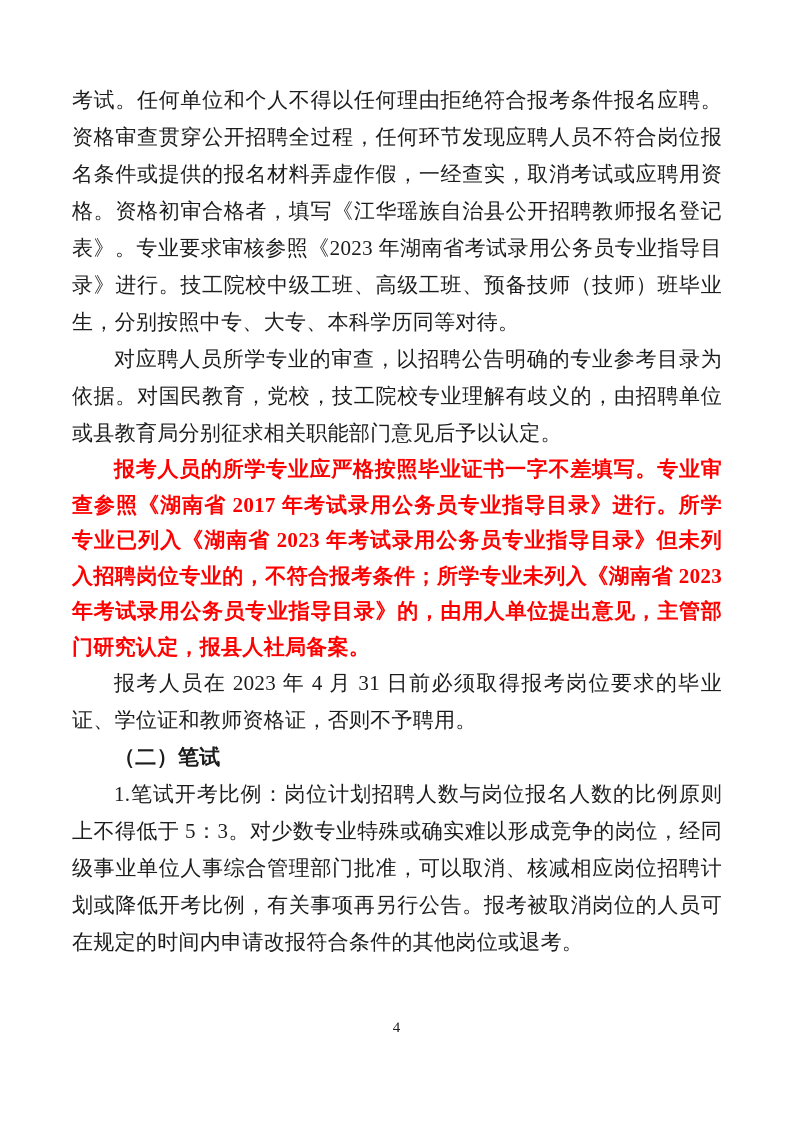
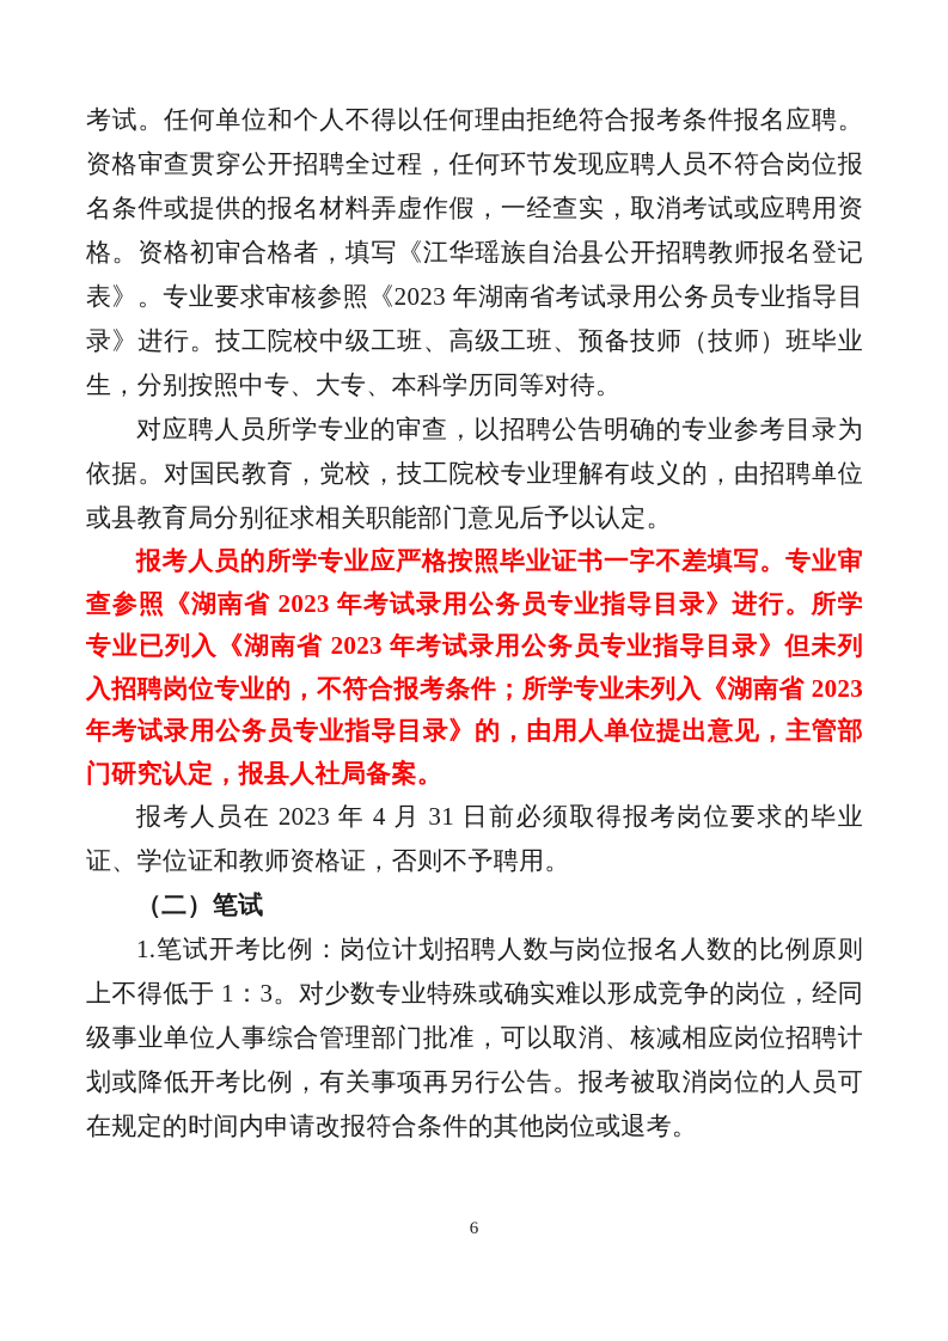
  考试。任何单位和个人不得以任何理由拒绝符合报考条件报名应聘。资格审查贯穿公开招聘全过程，任何环节发现应聘人员不符合岗位报名条件或提供的报名材料弄虚作假，一经查实，取消考试或应聘用资格。资格初审合格者，填写《江华瑶族自治县公开招聘教师报名登记表》。专业要求审核参照《2023 年湖南省考试录用公务员专业指导目录》进行。技工院校中级工班、高级工班、预备技师（技师）班毕业生，分别按照中专、大专、本科学历同等对待。
  对应聘人员所学专业的审查，以招聘公告明确的专业参考目录为依据。对国民教育，党校，技工院校专业理解有歧义的，由招聘单位或县教育局分别征求相关职能部门意见后予以认定。
- 报考人员的所学专业应严格按照毕业证书一字不差填写。专业审查参照《湖南省 2017 年考试录用公务员专业指导目录》进行。所学专业已列入《湖南省 2023 年考试录用公务员专业指导目录》但未列入招聘岗位专业的，不符合报考条件；所学专业未列入《湖南省 2023 年考试录用公务员专业指导目录》的，由用人单位提出意见，主管部门研究认定，报县人社局备案。
+ 报考人员的所学专业应严格按照毕业证书一字不差填写。专业审查参照《湖南省 2023 年考试录用公务员专业指导目录》进行。所学专业已列入《湖南省 2023 年考试录用公务员专业指导目录》但未列入招聘岗位专业的，不符合报考条件；所学专业未列入《湖南省 2023 年考试录用公务员专业指导目录》的，由用人单位提出意见，主管部门研究认定，报县人社局备案。
  报考人员在 2023 年 4 月 31 日前必须取得报考岗位要求的毕业证、学位证和教师资格证，否则不予聘用。
  （二）笔试
- 1.笔试开考比例：岗位计划招聘人数与岗位报名人数的比例原则上不得低于 5：3。对少数专业特殊或确实难以形成竞争的岗位，经同级事业单位人事综合管理部门批准，可以取消、核减相应岗位招聘计划或降低开考比例，有关事项再另行公告。报考被取消岗位的人员可在规定的时间内申请改报符合条件的其他岗位或退考。
+ 1.笔试开考比例：岗位计划招聘人数与岗位报名人数的比例原则上不得低于 1：3。对少数专业特殊或确实难以形成竞争的岗位，经同级事业单位人事综合管理部门批准，可以取消、核减相应岗位招聘计划或降低开考比例，有关事项再另行公告。报考被取消岗位的人员可在规定的时间内申请改报符合条件的其他岗位或退考。
- 4
+ 6
